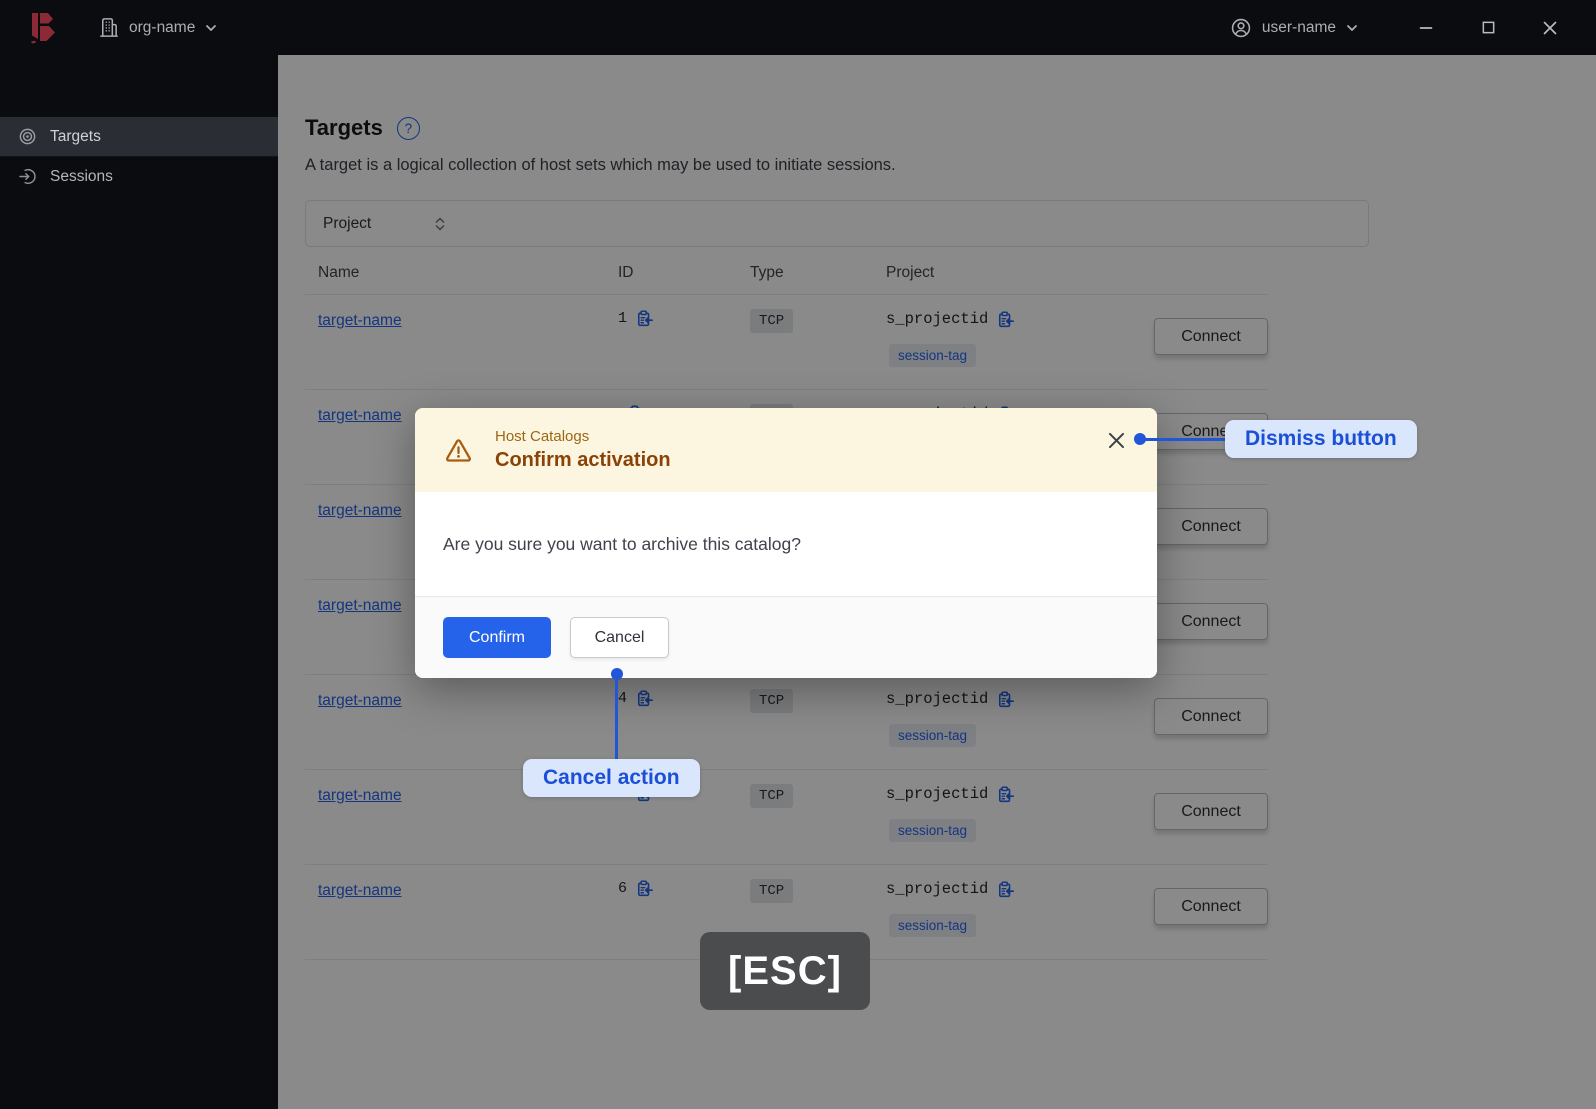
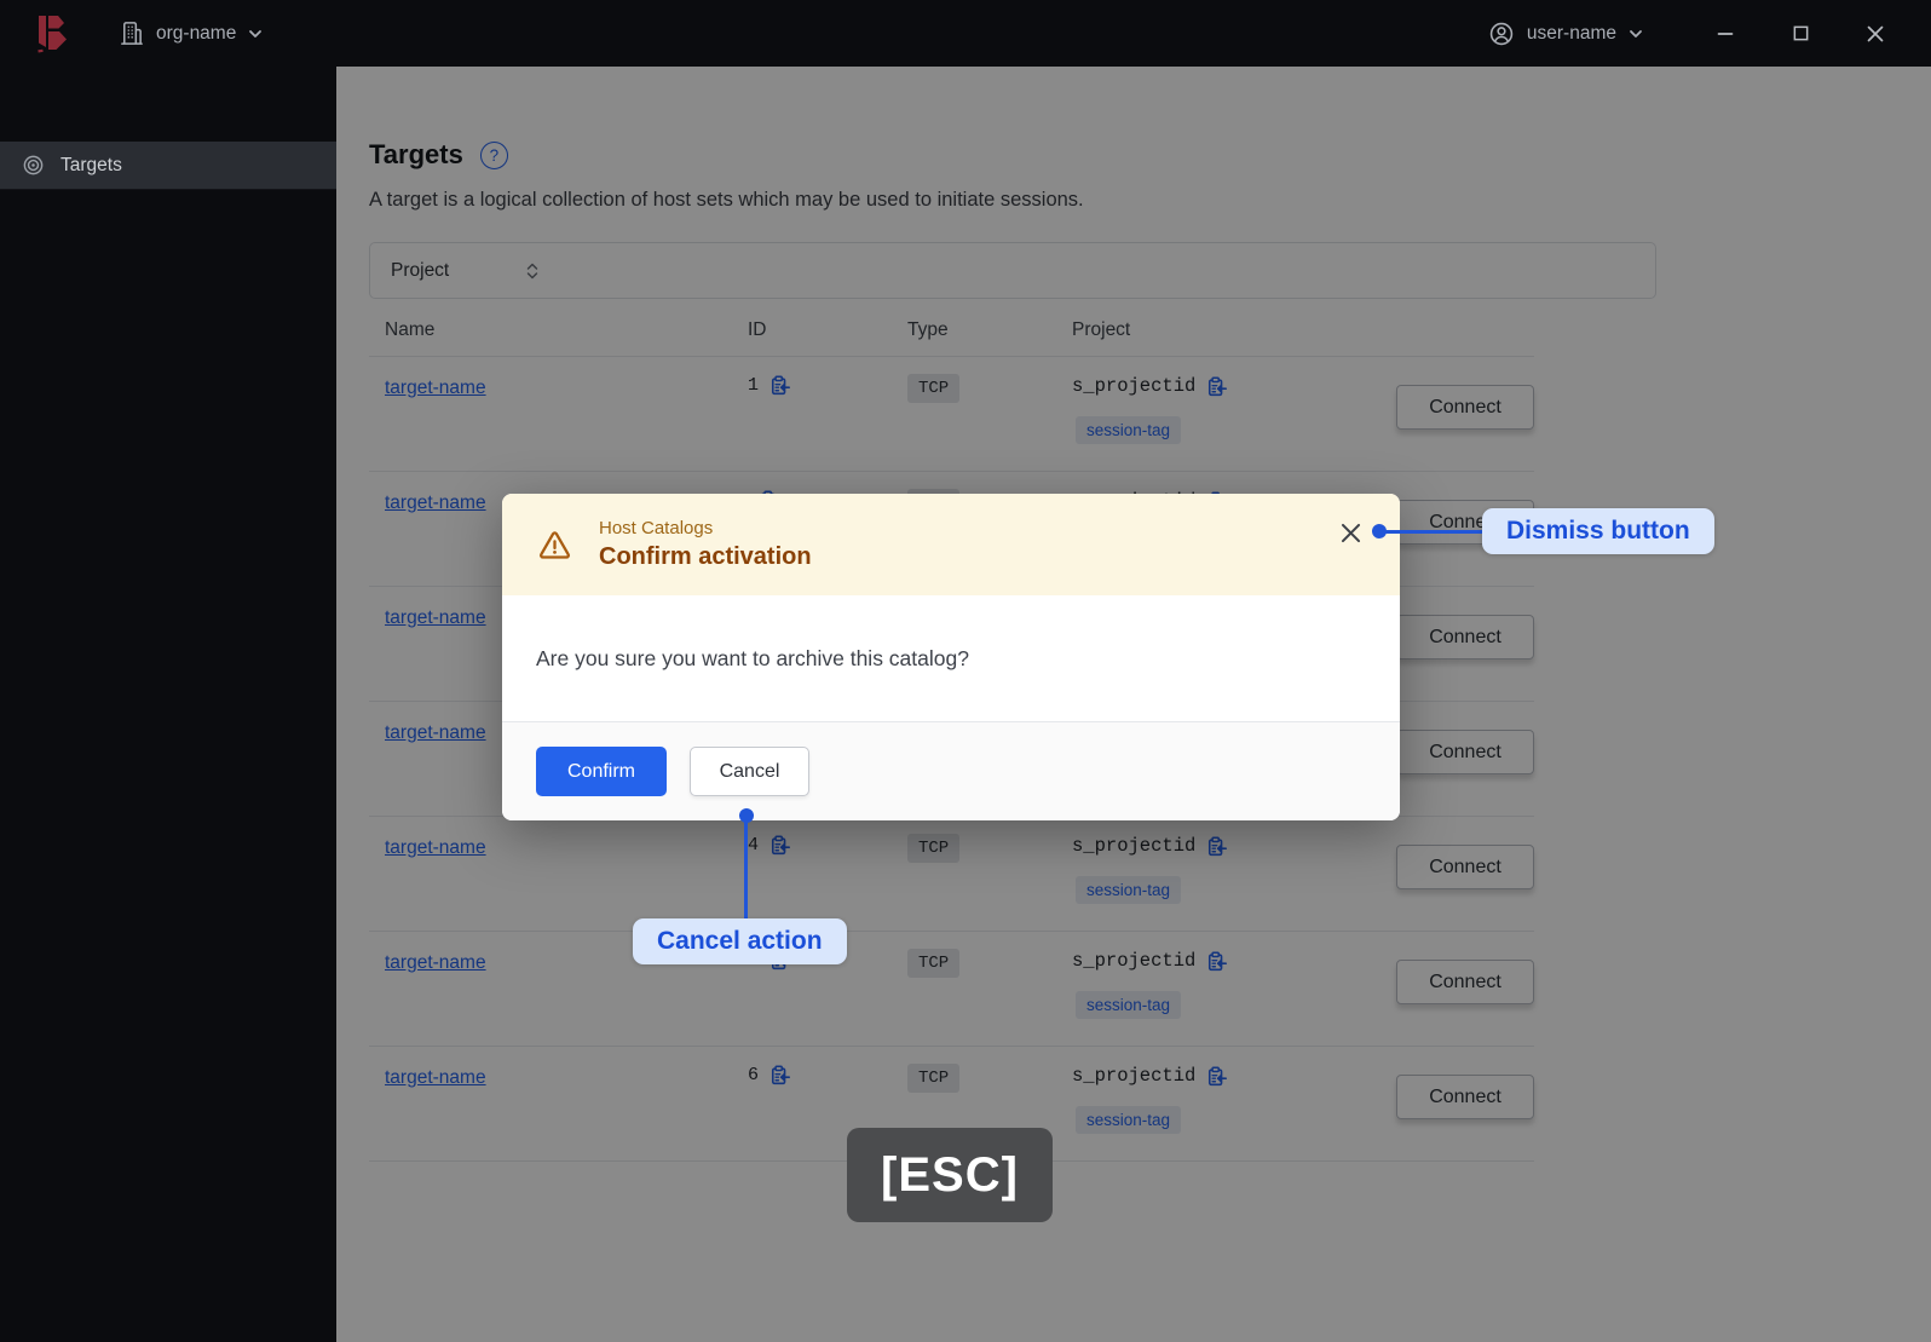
  org-name
  user-name
  Targets
- Sessions
  Targets
  ?
  A target is a logical collection of host sets which may be used to initiate sessions.
  Project
  Name
  ID
  Type
  Project
  target-name
  1
  TCP
  s_projectid
  session-tag
  Connect
  target-name
  Conne
  target-name
  Connect
  target-name
  Connect
  target-name
  4
  TCP
  s_projectid
  session-tag
  Connect
  target-name
  TCP
  s_projectid
  session-tag
  Connect
  target-name
  6
  TCP
  s_projectid
  session-tag
  Connect
  Host Catalogs
  Confirm activation
  Are you sure you want to archive this catalog?
  Confirm
  Cancel
  Dismiss button
  Cancel action
  [ESC]
